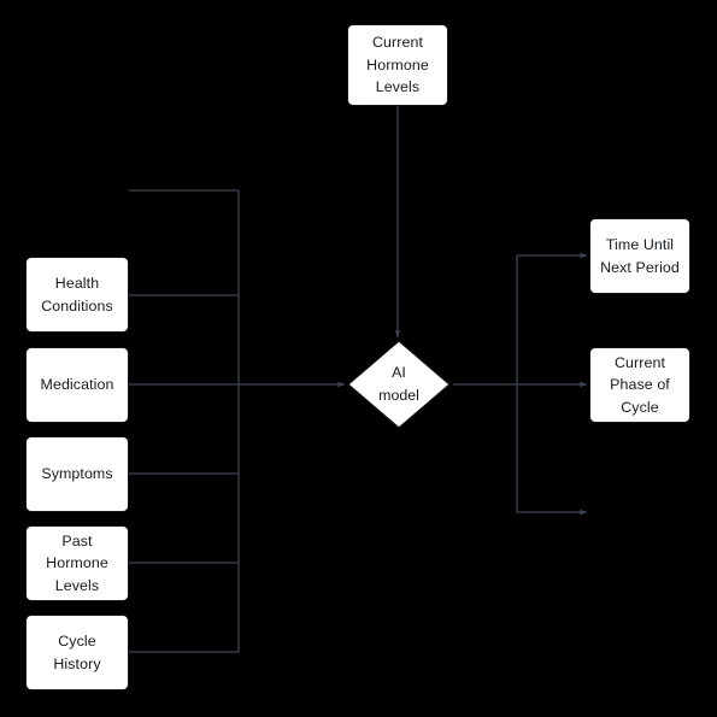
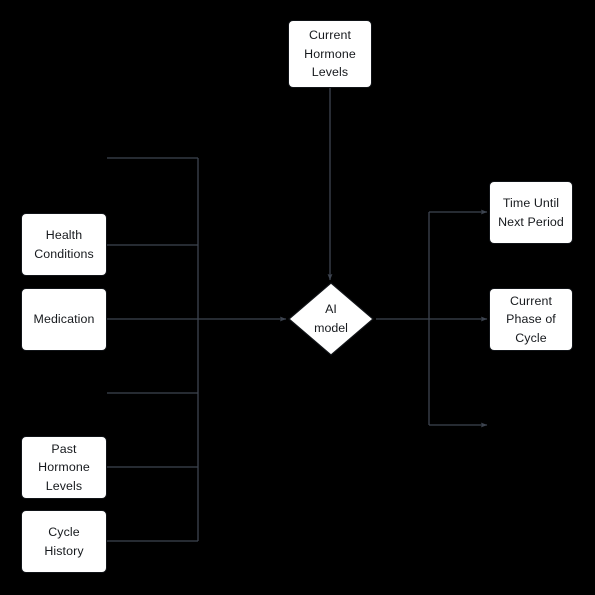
  Current
  Hormone
  Levels
  Health
  Conditions
  Medication
- Symptoms
  Past
  Hormone
  Levels
  Cycle
  History
  AI
  model
  Time Until
  Next Period
  Current
  Phase of
  Cycle
